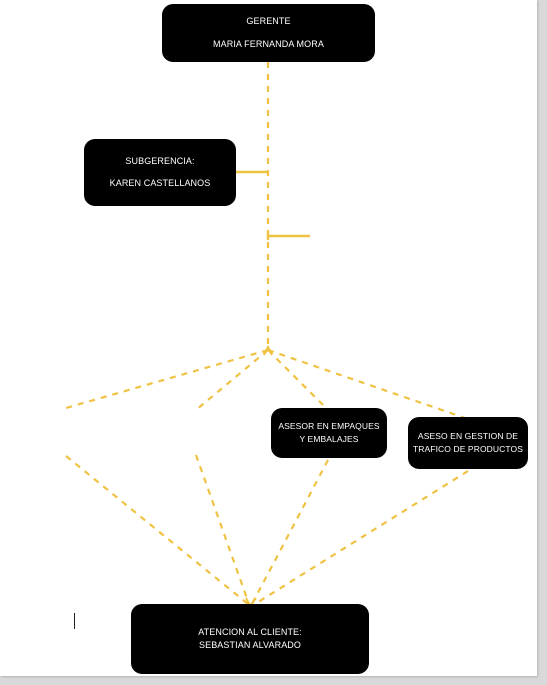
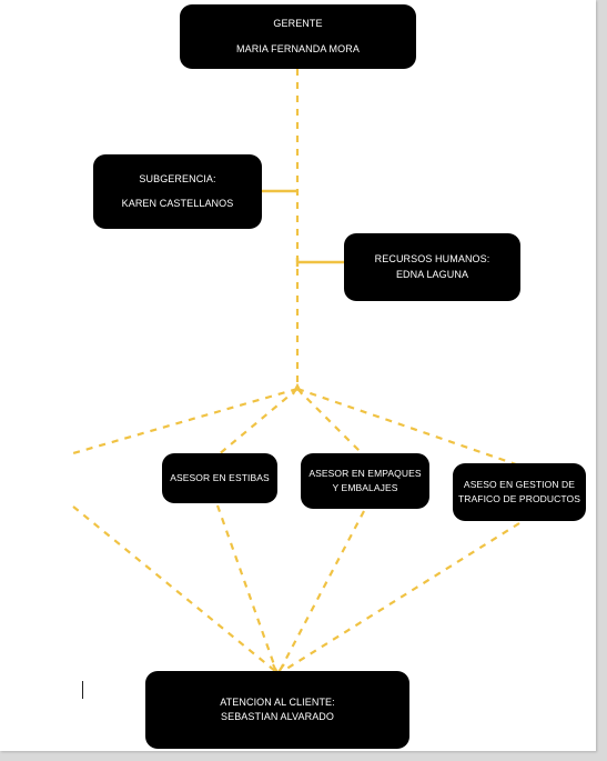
  GERENTE
  MARIA FERNANDA MORA
  SUBGERENCIA:
  KAREN CASTELLANOS
+ RECURSOS HUMANOS:
+ EDNA LAGUNA
+ ASESOR EN ESTIBAS
  ASESOR EN EMPAQUES
  Y EMBALAJES
  ASESO EN GESTION DE
  TRAFICO DE PRODUCTOS
  ATENCION AL CLIENTE:
  SEBASTIAN ALVARADO
